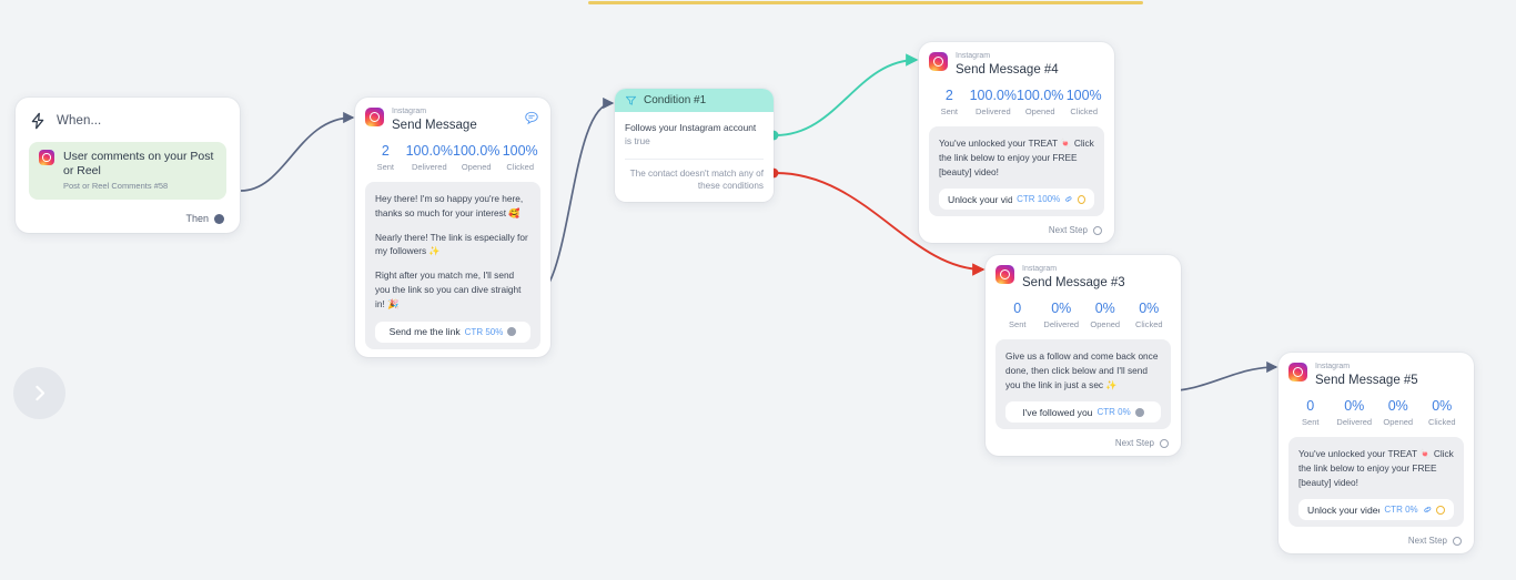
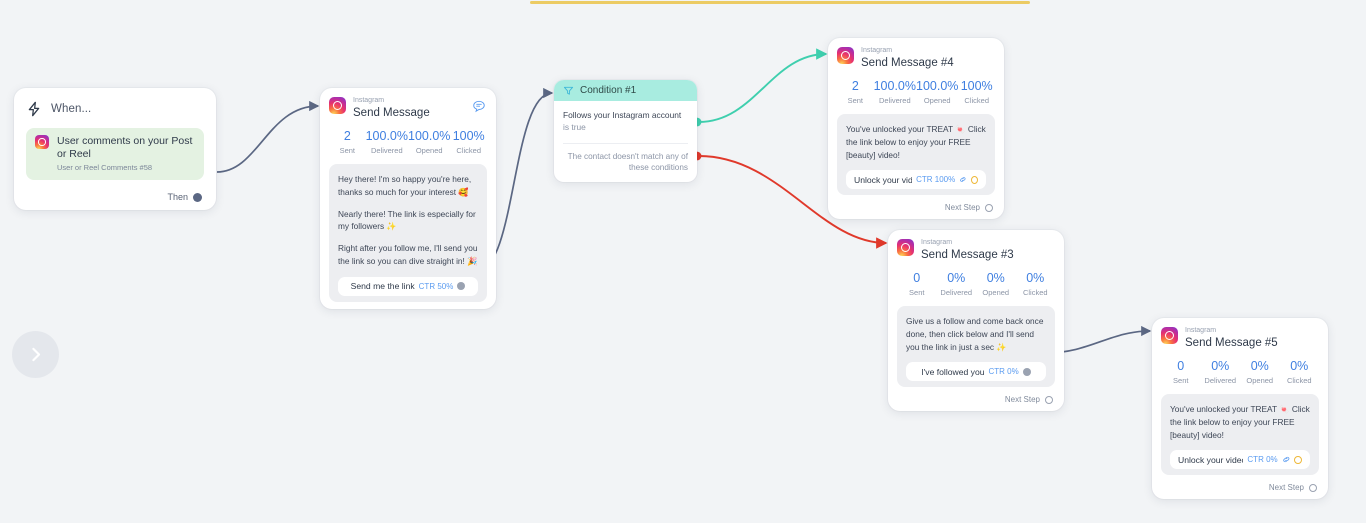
  When...
  User comments on your Post or Reel
- Post or Reel Comments #58
+ User or Reel Comments #58
  Then
  Send Message
  2
  Sent
  100.0%
  Delivered
  100.0%
  Opened
  100%
  Clicked
  Hey there! I'm so happy you're here, thanks so much for your interest 🥰
  Nearly there! The link is especially for my followers ✨
- Right after you match me, I'll send you the link so you can dive straight in! 🎉
+ Right after you follow me, I'll send you the link so you can dive straight in! 🎉
  Send me the link
  CTR 50%
  Condition #1
  Follows your Instagram account
  is true
  The contact doesn't match any of these conditions
  Send Message #4
  2
  Sent
  100.0%
  Delivered
  100.0%
  Opened
  100%
  Clicked
  You've unlocked your TREAT 🍬 Click the link below to enjoy your FREE [beauty] video!
  Unlock your vid
  CTR 100%
  Next Step
  Send Message #3
  0
  Sent
  0%
  Delivered
  0%
  Opened
  0%
  Clicked
  Give us a follow and come back once done, then click below and I'll send you the link in just a sec ✨
  I've followed you
  CTR 0%
  Next Step
  Send Message #5
  0
  Sent
  0%
  Delivered
  0%
  Opened
  0%
  Clicked
  You've unlocked your TREAT 🍬 Click the link below to enjoy your FREE [beauty] video!
  Unlock your vide
  CTR 0%
  Next Step
